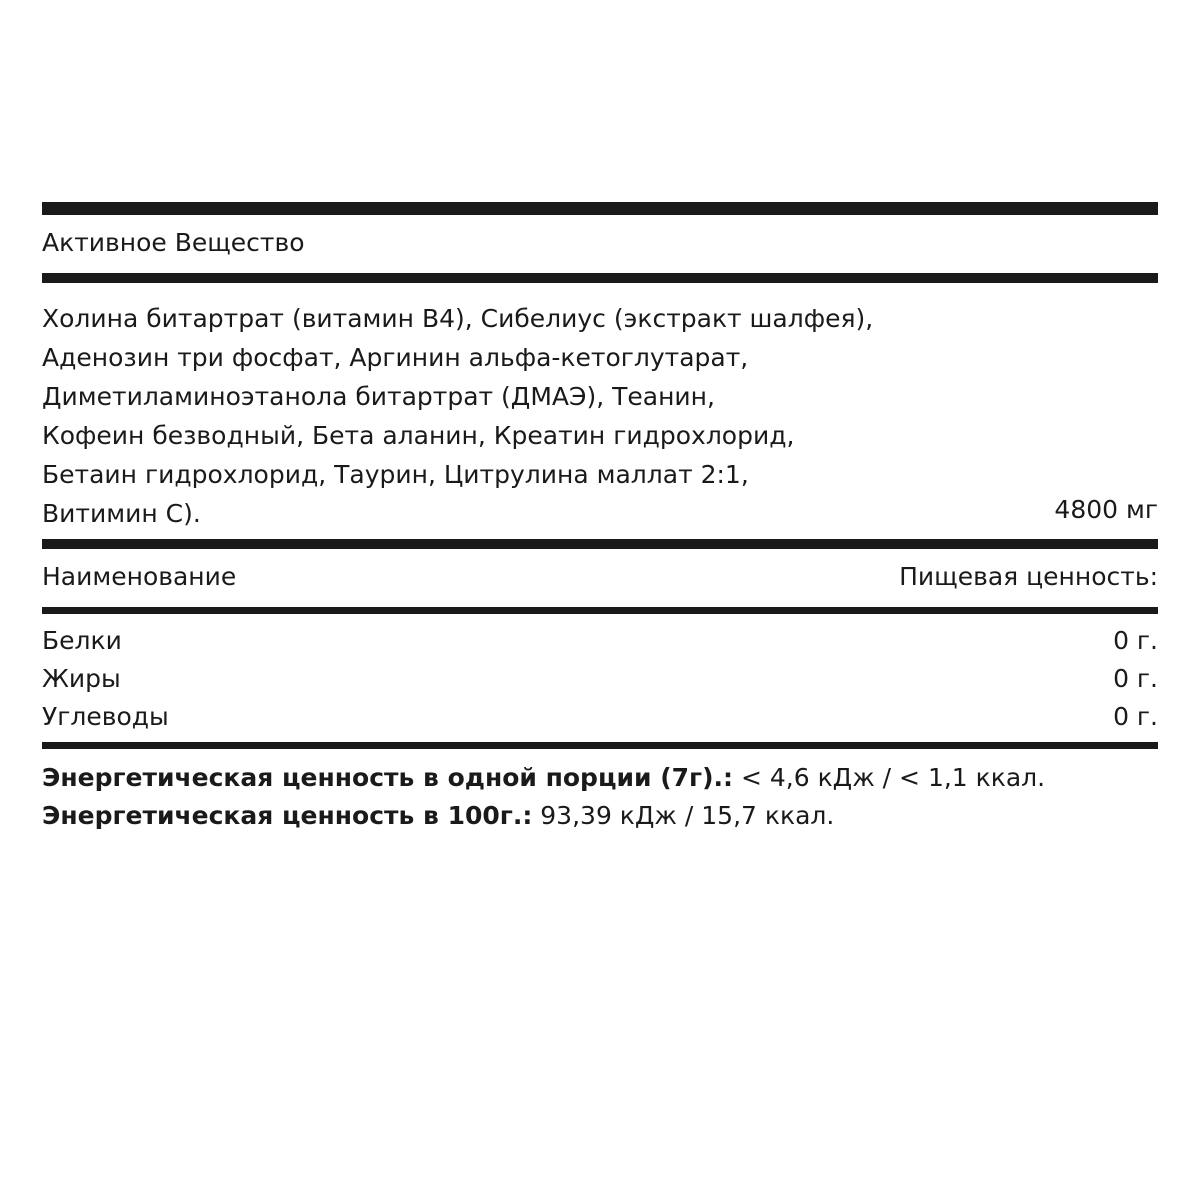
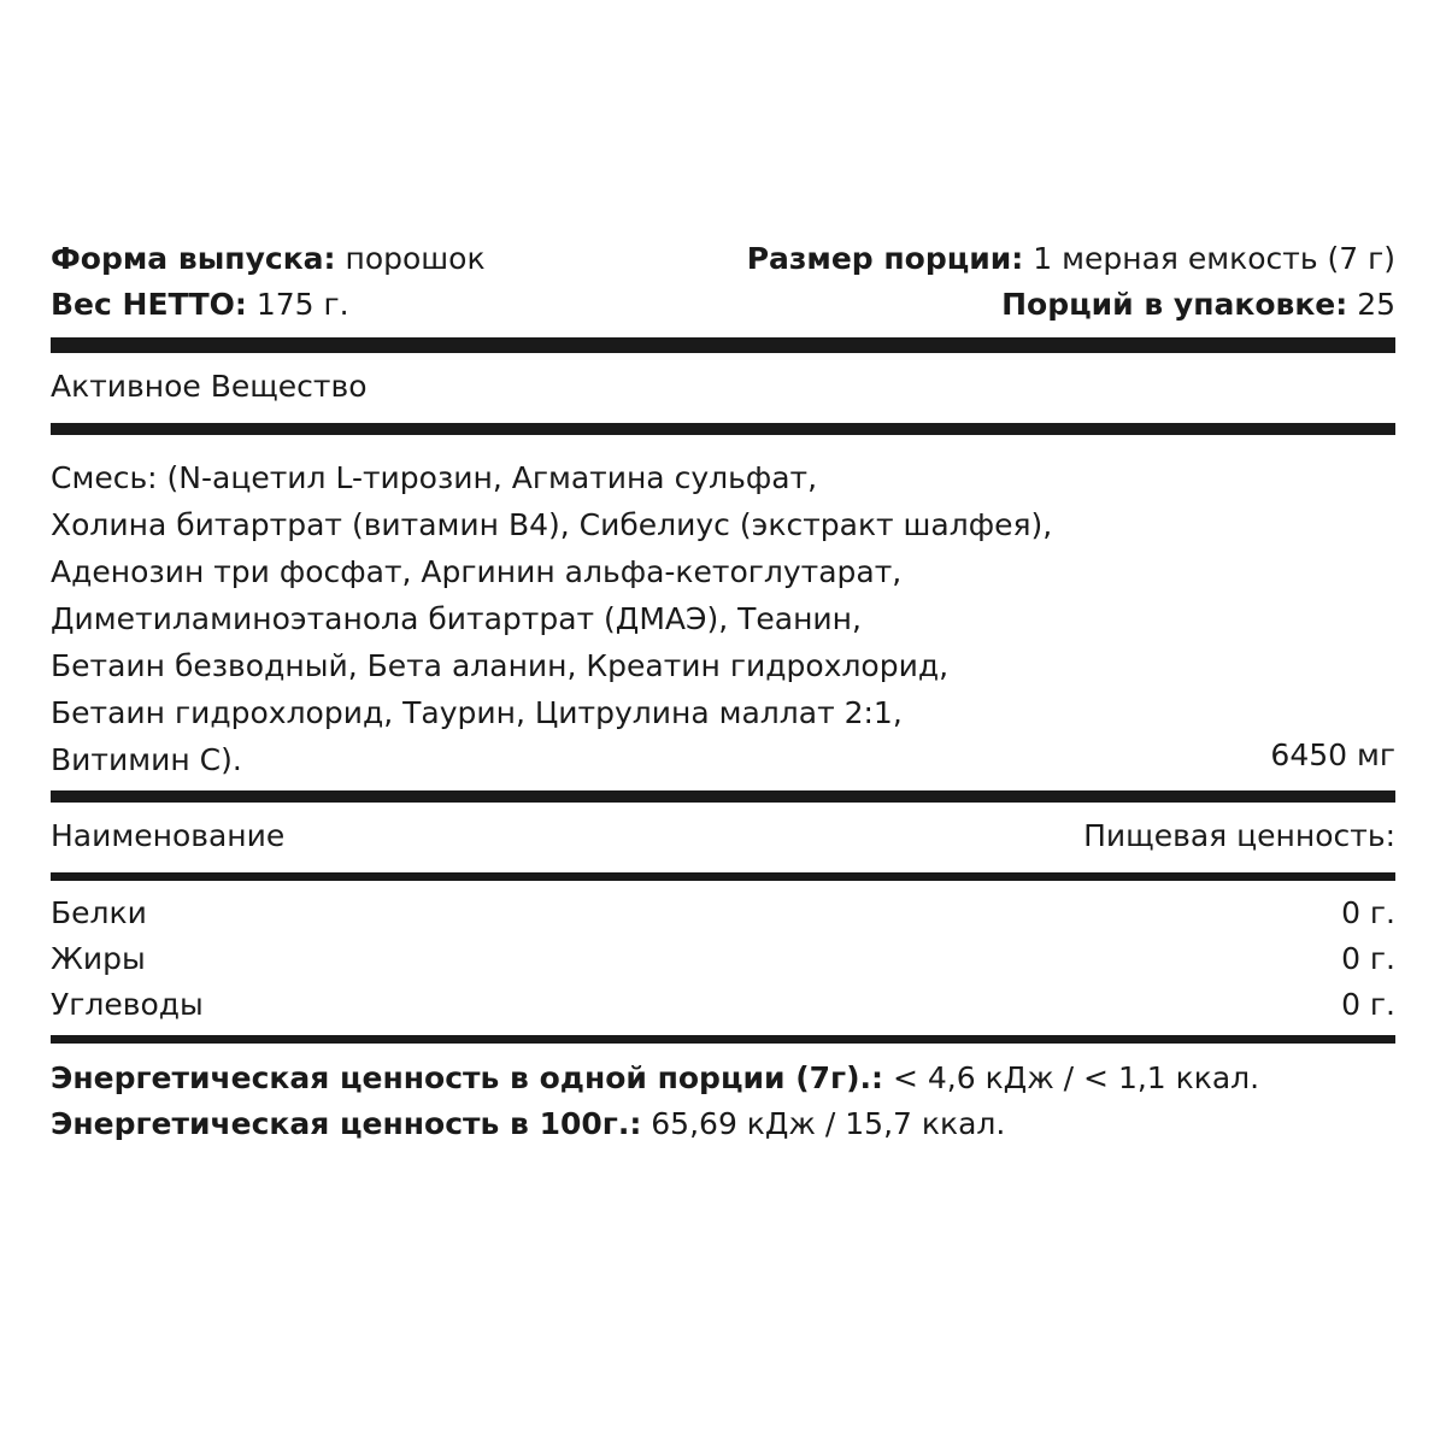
+ Форма выпуска: порошок
+ Размер порции: 1 мерная емкость (7 г)
+ Вес НЕТТО: 175 г.
+ Порций в упаковке: 25
  Активное Вещество
+ Смесь: (N-ацетил L-тирозин, Агматина сульфат,
  Холина битартрат (витамин B4), Сибелиус (экстракт шалфея),
  Аденозин три фосфат, Аргинин альфа-кетоглутарат,
  Диметиламиноэтанола битартрат (ДМАЭ), Теанин,
- Кофеин безводный, Бета аланин, Креатин гидрохлорид,
+ Бетаин безводный, Бета аланин, Креатин гидрохлорид,
  Бетаин гидрохлорид, Таурин, Цитрулина маллат 2:1,
  Витимин С).
- 4800 мг
+ 6450 мг
  Наименование
  Пищевая ценность:
  Белки
  0 г.
  Жиры
  0 г.
  Углеводы
  0 г.
  Энергетическая ценность в одной порции (7г).: < 4,6 кДж / < 1,1 ккал.
- Энергетическая ценность в 100г.: 93,39 кДж / 15,7 ккал.
+ Энергетическая ценность в 100г.: 65,69 кДж / 15,7 ккал.
